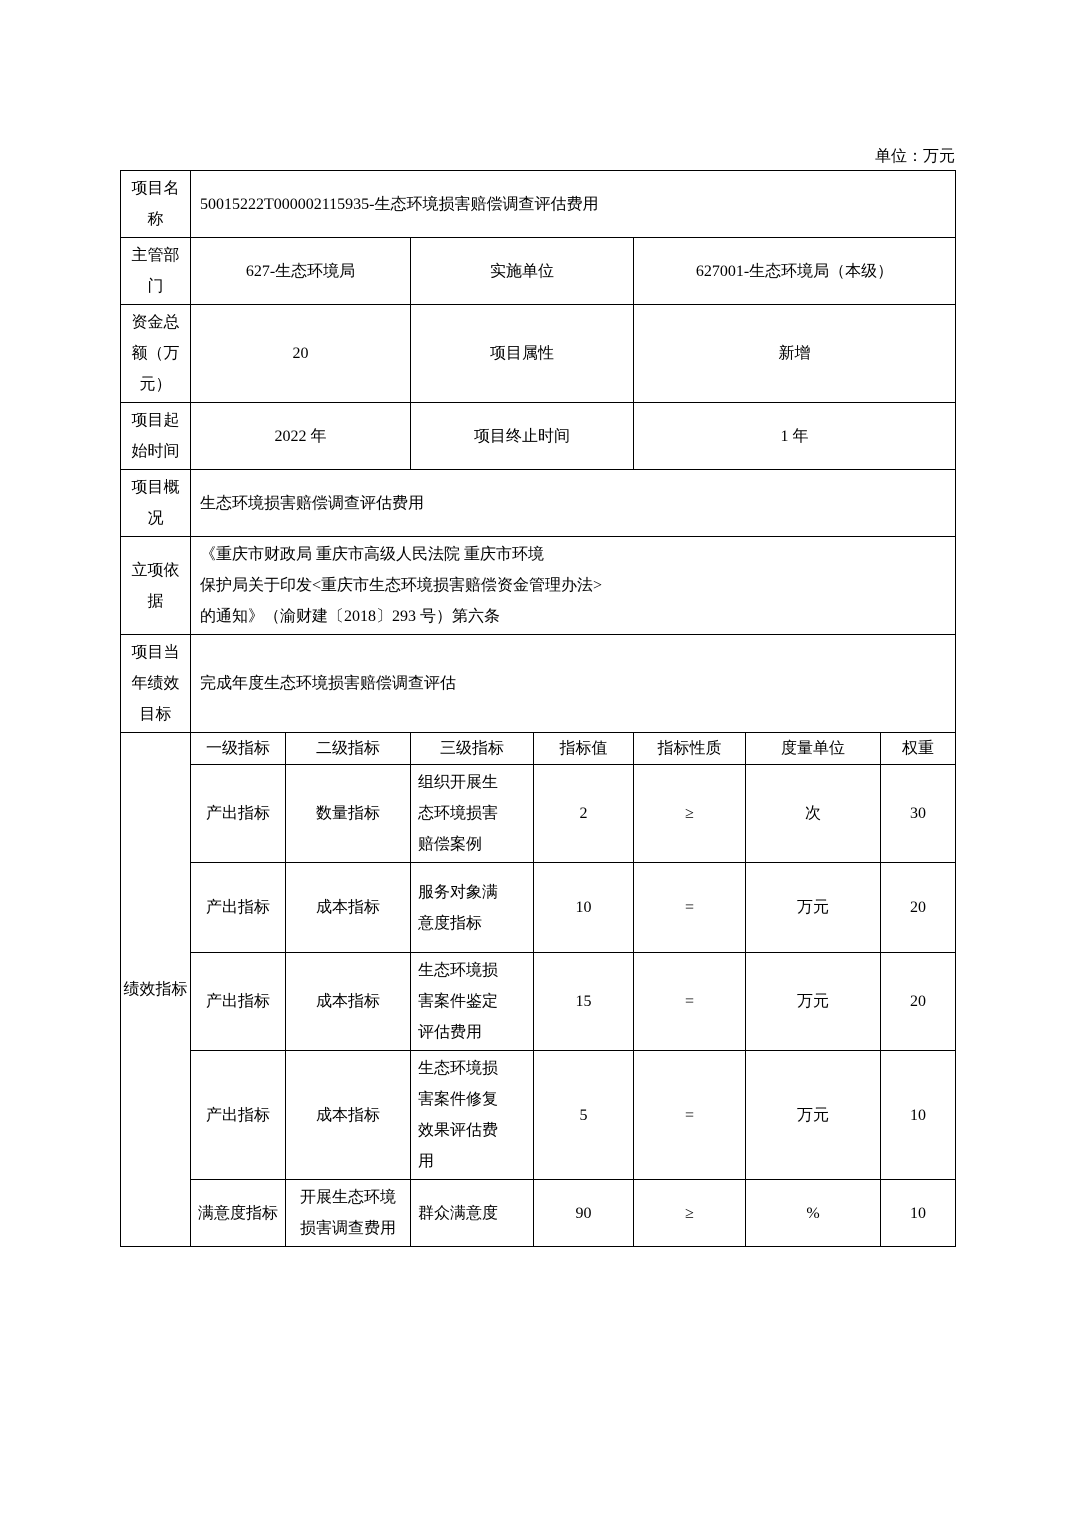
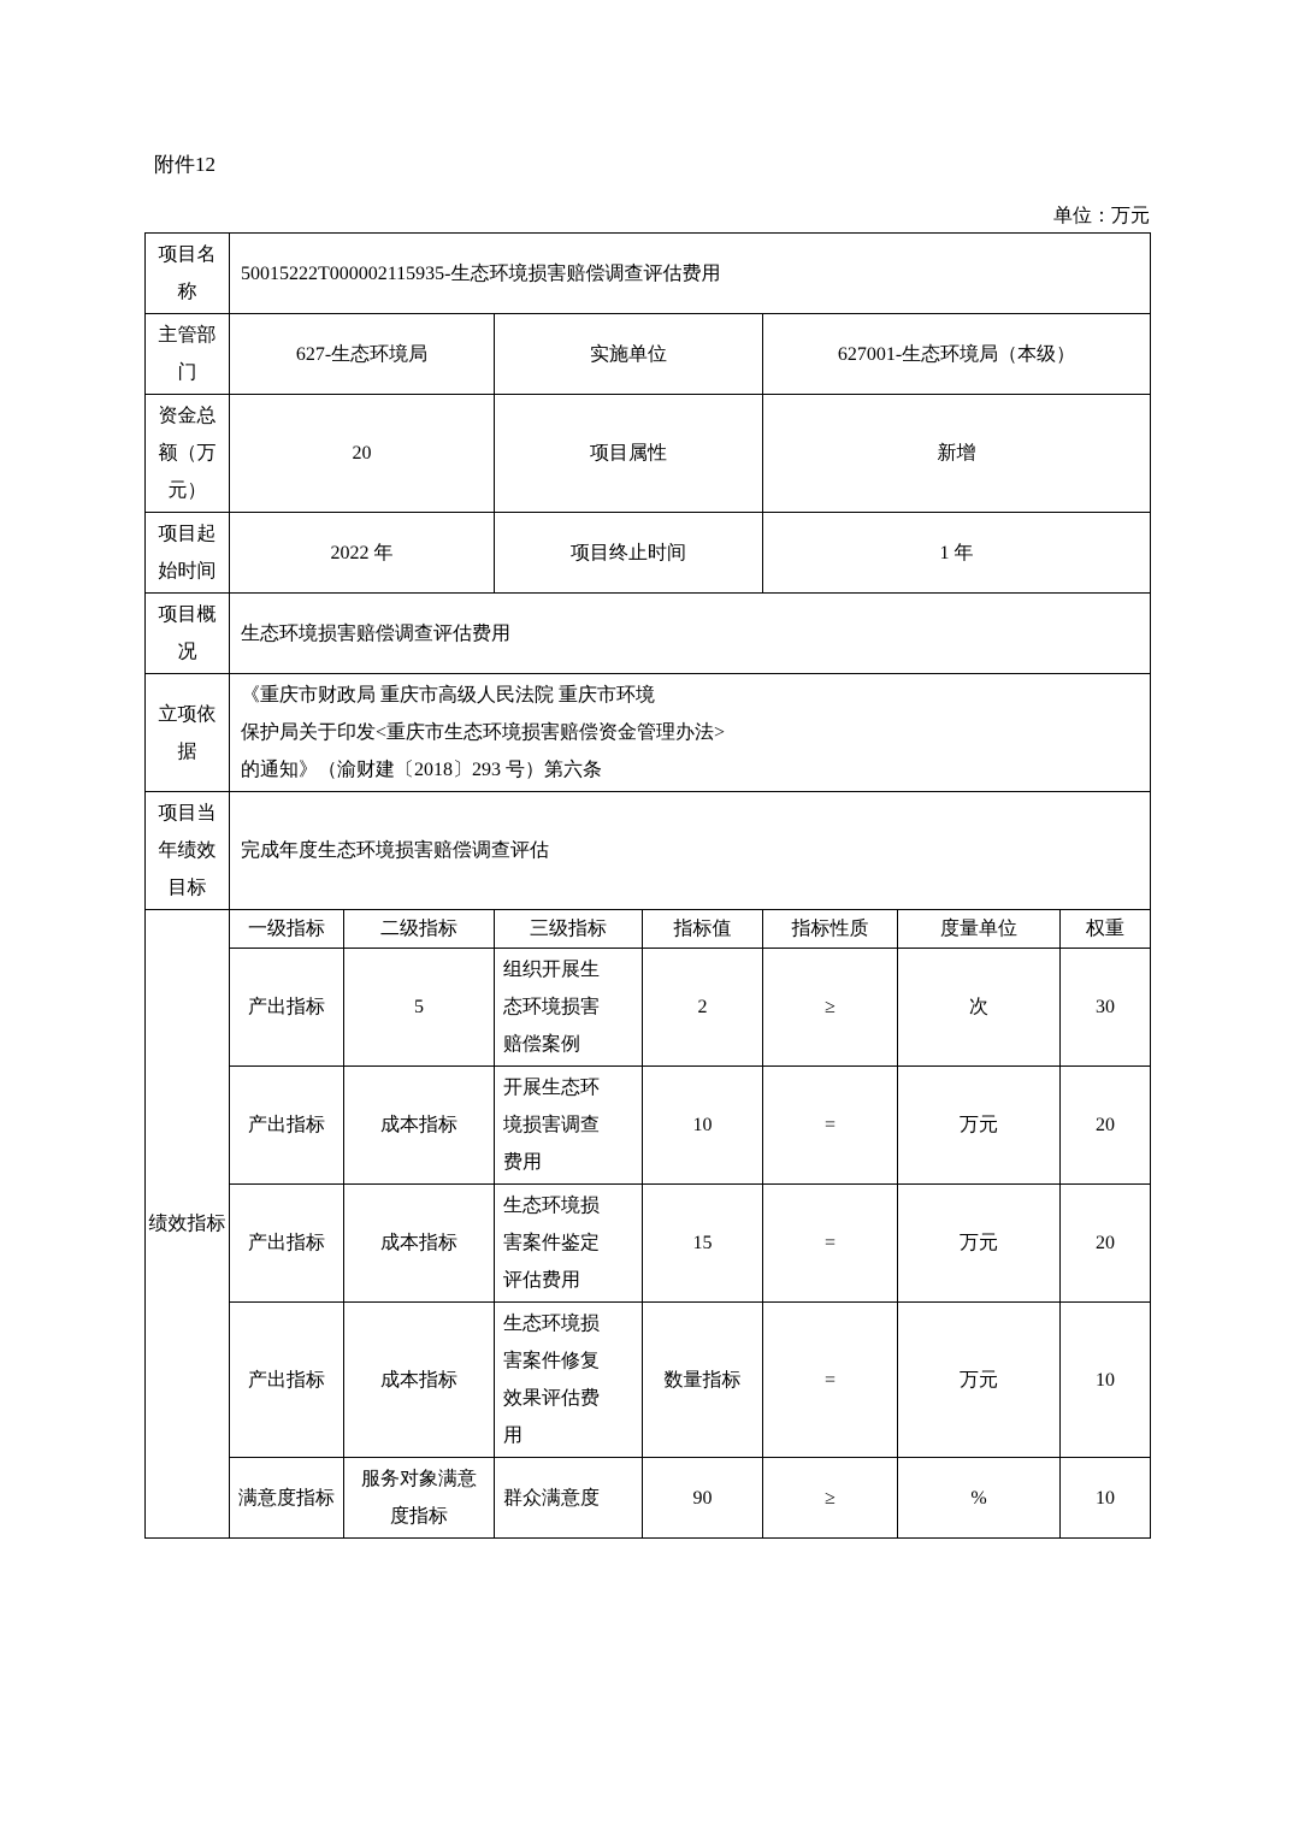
+ 附件12
  单位：万元
  项目名称	50015222T000002115935-生态环境损害赔偿调查评估费用
  主管部门	627-生态环境局	实施单位	627001-生态环境局（本级）
  资金总额（万元）	20	项目属性	新增
  项目起始时间	2022 年	项目终止时间	1 年
  项目概况	生态环境损害赔偿调查评估费用
  立项依据	《重庆市财政局 重庆市高级人民法院 重庆市环境 保护局关于印发<重庆市生态环境损害赔偿资金管理办法> 的通知》（渝财建〔2018〕293 号）第六条
  项目当年绩效目标	完成年度生态环境损害赔偿调查评估
  绩效指标	一级指标	二级指标	三级指标	指标值	指标性质	度量单位	权重
- 产出指标	数量指标	组织开展生态环境损害赔偿案例	2	≥	次	30
+ 产出指标	5	组织开展生态环境损害赔偿案例	2	≥	次	30
- 产出指标	成本指标	服务对象满意度指标	10	=	万元	20
+ 产出指标	成本指标	开展生态环境损害调查费用	10	=	万元	20
  产出指标	成本指标	生态环境损害案件鉴定评估费用	15	=	万元	20
- 产出指标	成本指标	生态环境损害案件修复效果评估费用	5	=	万元	10
+ 产出指标	成本指标	生态环境损害案件修复效果评估费用	数量指标	=	万元	10
- 满意度指标	开展生态环境损害调查费用	群众满意度	90	≥	%	10
+ 满意度指标	服务对象满意度指标	群众满意度	90	≥	%	10
